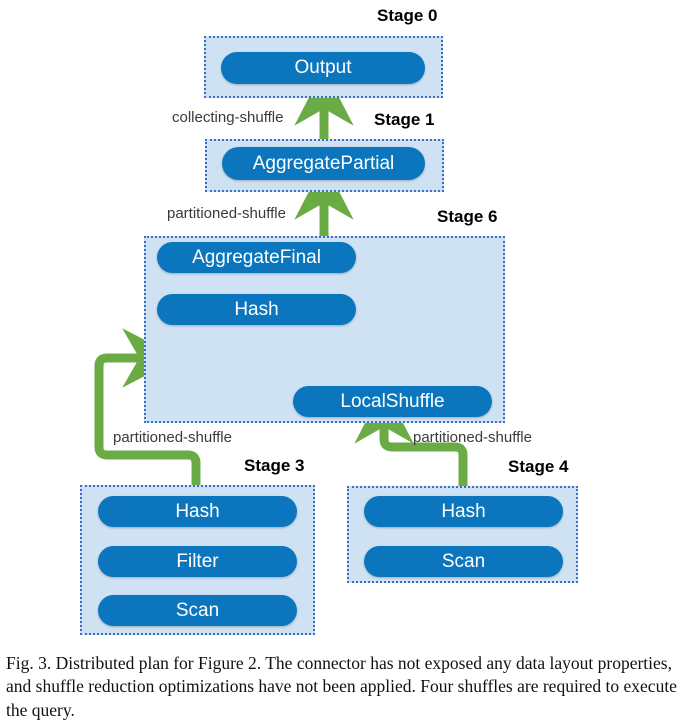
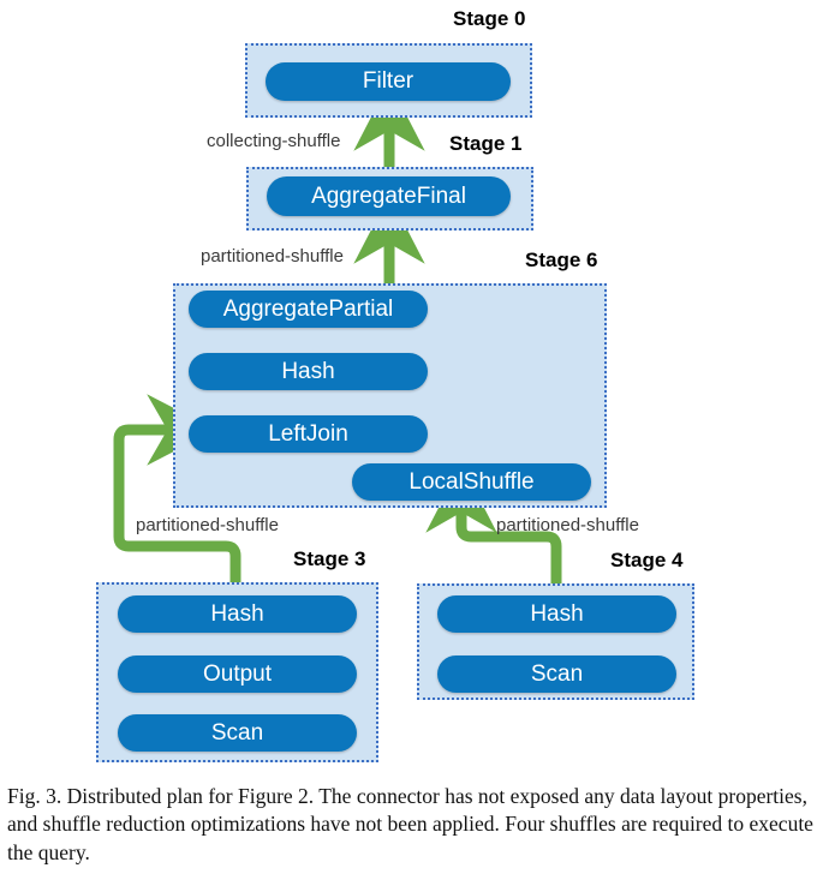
  Stage 0
- Output
+ Filter
  Stage 1
- AggregatePartial
+ AggregateFinal
  Stage 6
- AggregateFinal
+ AggregatePartial
  Hash
+ LeftJoin
  LocalShuffle
  Stage 3
  Hash
- Filter
+ Output
  Scan
  Stage 4
  Hash
  Scan
  collecting-shuffle
  partitioned-shuffle
  partitioned-shuffle
  partitioned-shuffle
  Fig. 3. Distributed plan for Figure 2. The connector has not exposed any data layout properties, and shuffle reduction optimizations have not been applied. Four shuffles are required to execute the query.
